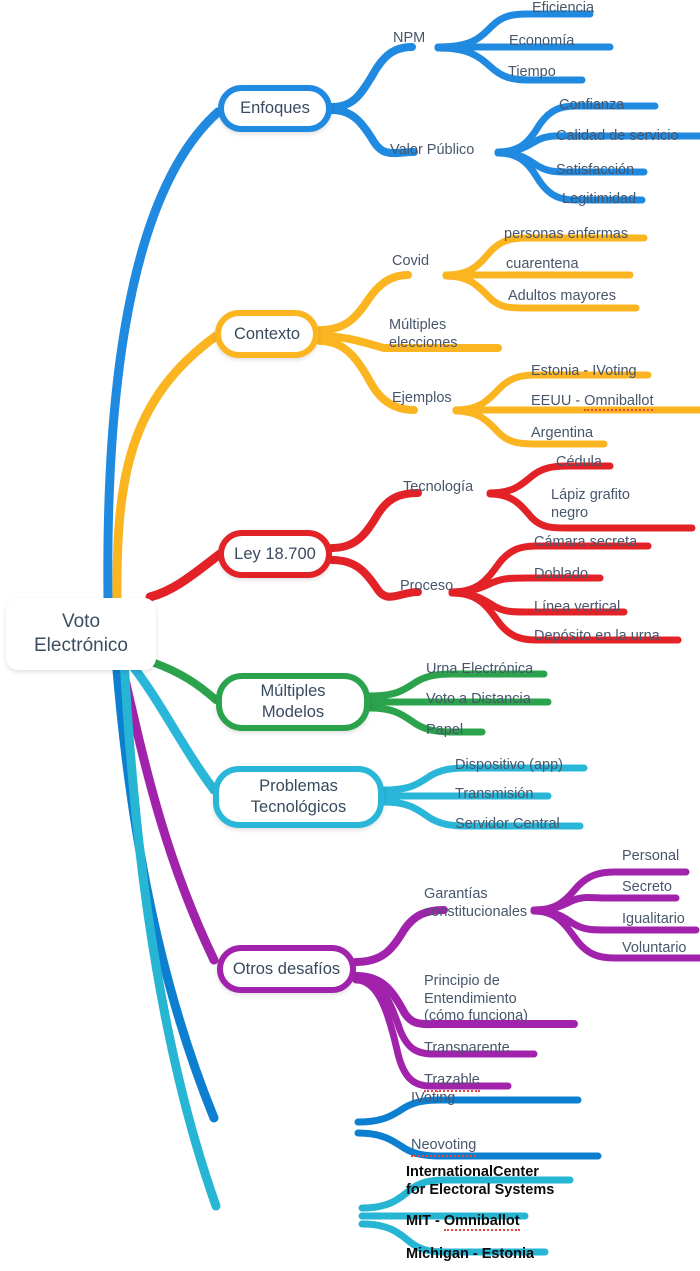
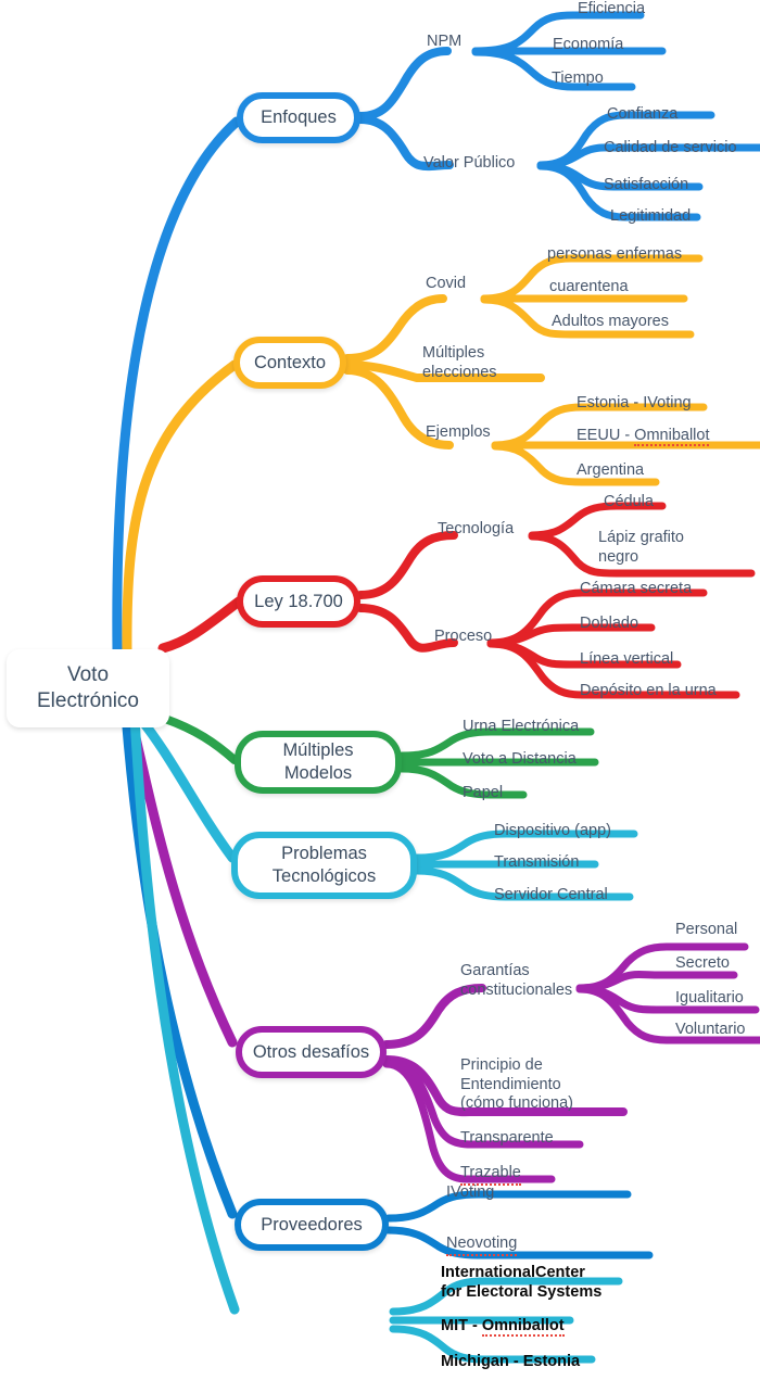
  Voto Electrónico
  Enfoques
  Contexto
  Ley 18.700
  Múltiples
  Modelos
  Problemas
  Tecnológicos
  Otros desafíos
+ Proveedores
  NPM
  Eficiencia
  Economía
  Tiempo
  Valor Público
  Confianza
  Calidad de servicio
  Satisfacción
  Legitimidad
  Covid
  personas enfermas
  cuarentena
  Adultos mayores
  Múltiples
  elecciones
  Ejemplos
  Estonia - IVoting
  EEUU - Omniballot
  Argentina
  Tecnología
  Cédula
  Lápiz grafito
  negro
  Proceso
  Cámara secreta
  Doblado
  Línea vertical
  Depósito en la urna
  Urna Electrónica
  Voto a Distancia
  Papel
  Dispositivo (app)
  Transmisión
  Servidor Central
  Garantías
  constitucionales
  Personal
  Secreto
  Igualitario
  Voluntario
  Principio de
  Entendimiento
  (cómo funciona)
  Transparente
  Trazable
  IVoting
  Neovoting
  InternationalCenter
  for Electoral Systems
  MIT - Omniballot
  Michigan - Estonia
